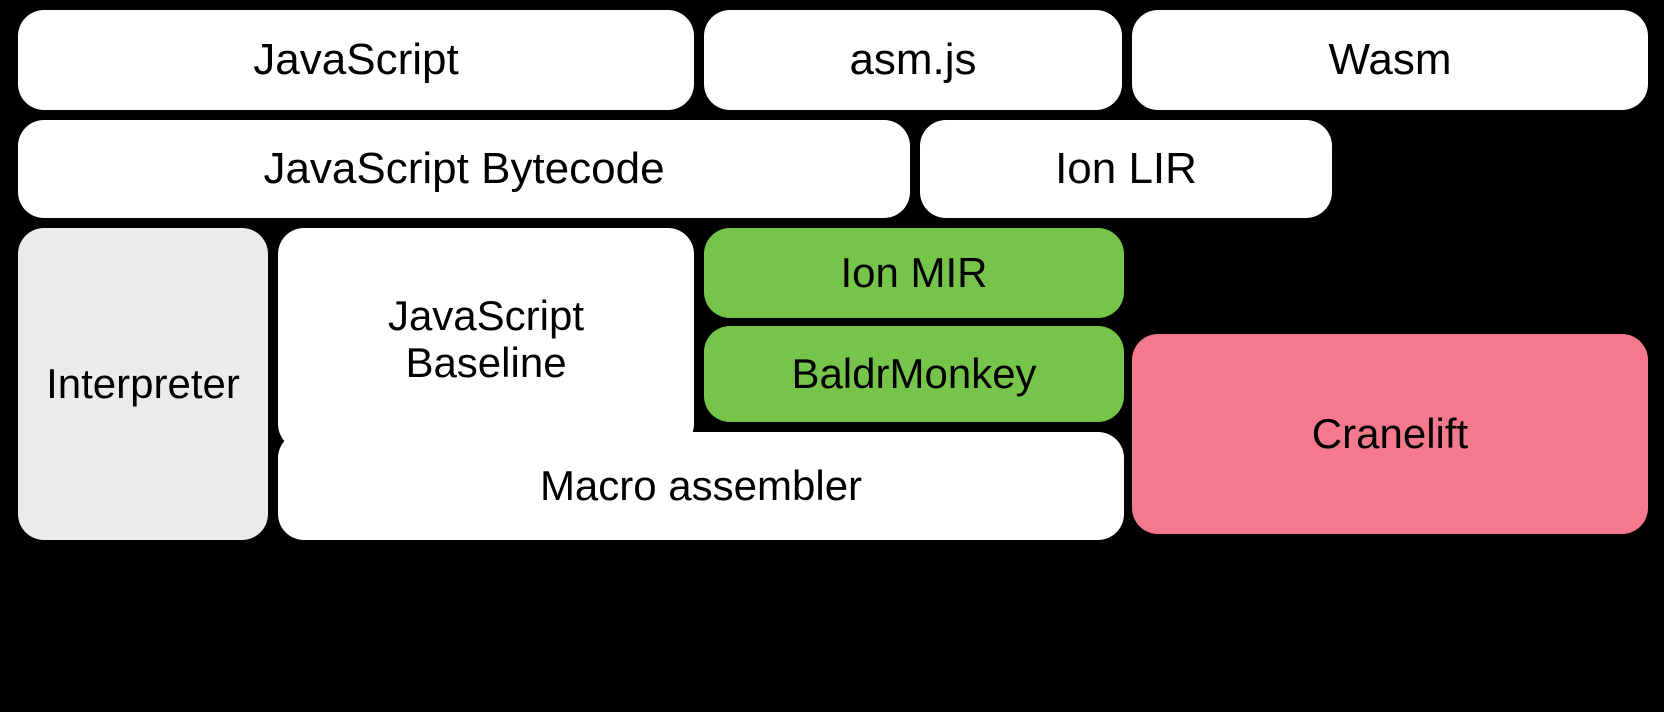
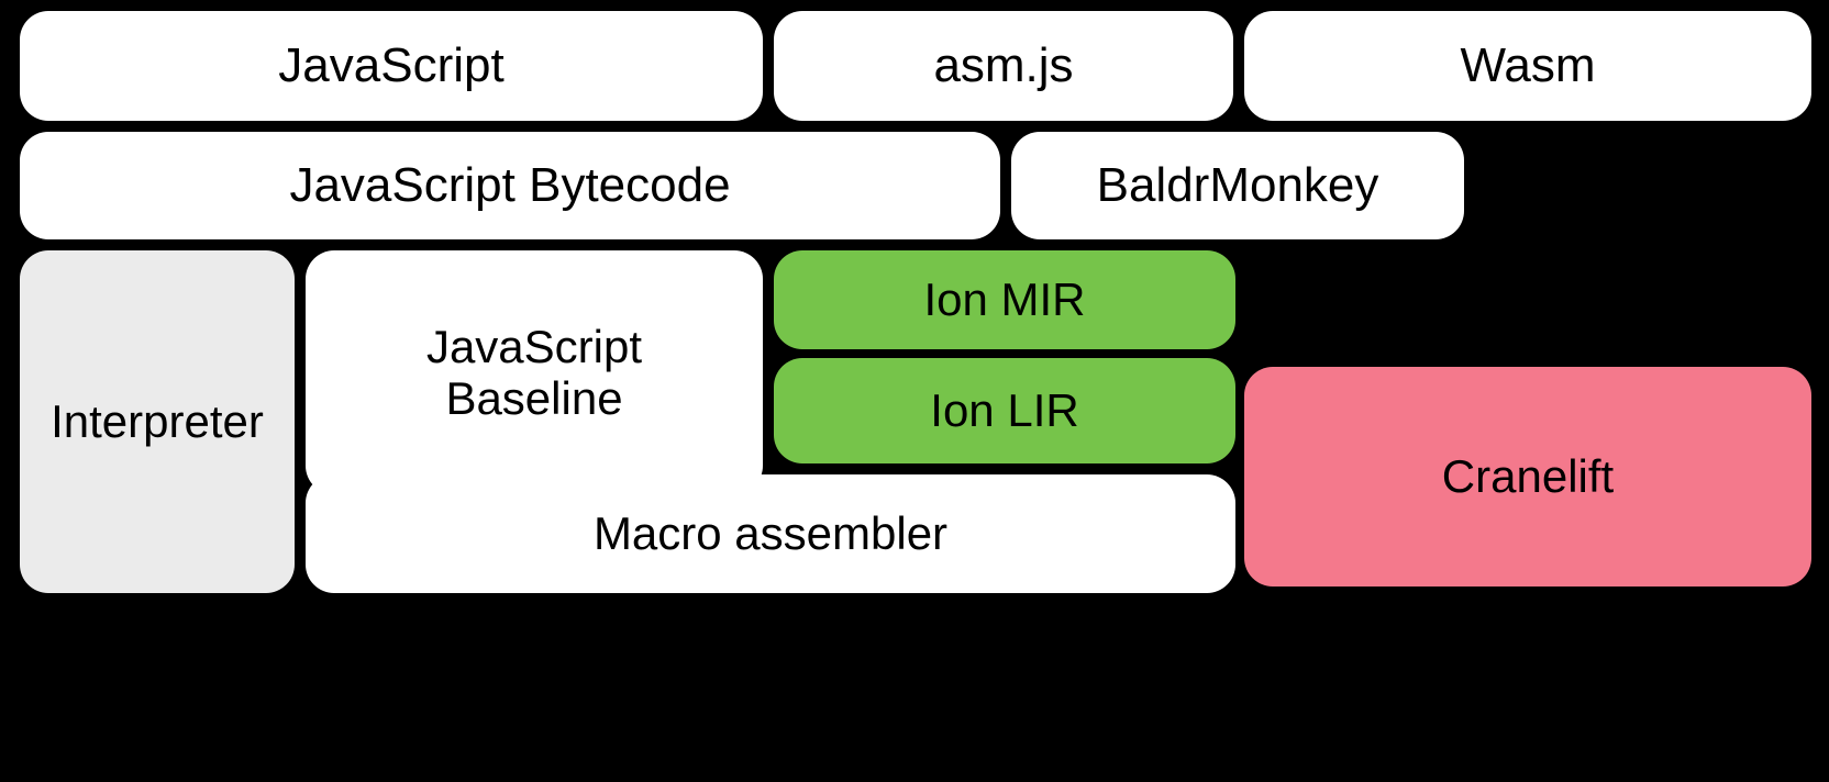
  JavaScript
  asm.js
  Wasm
  JavaScript Bytecode
- Ion LIR
+ BaldrMonkey
  Interpreter
  JavaScript
  Baseline
  Ion MIR
- BaldrMonkey
+ Ion LIR
  Cranelift
  Macro assembler
